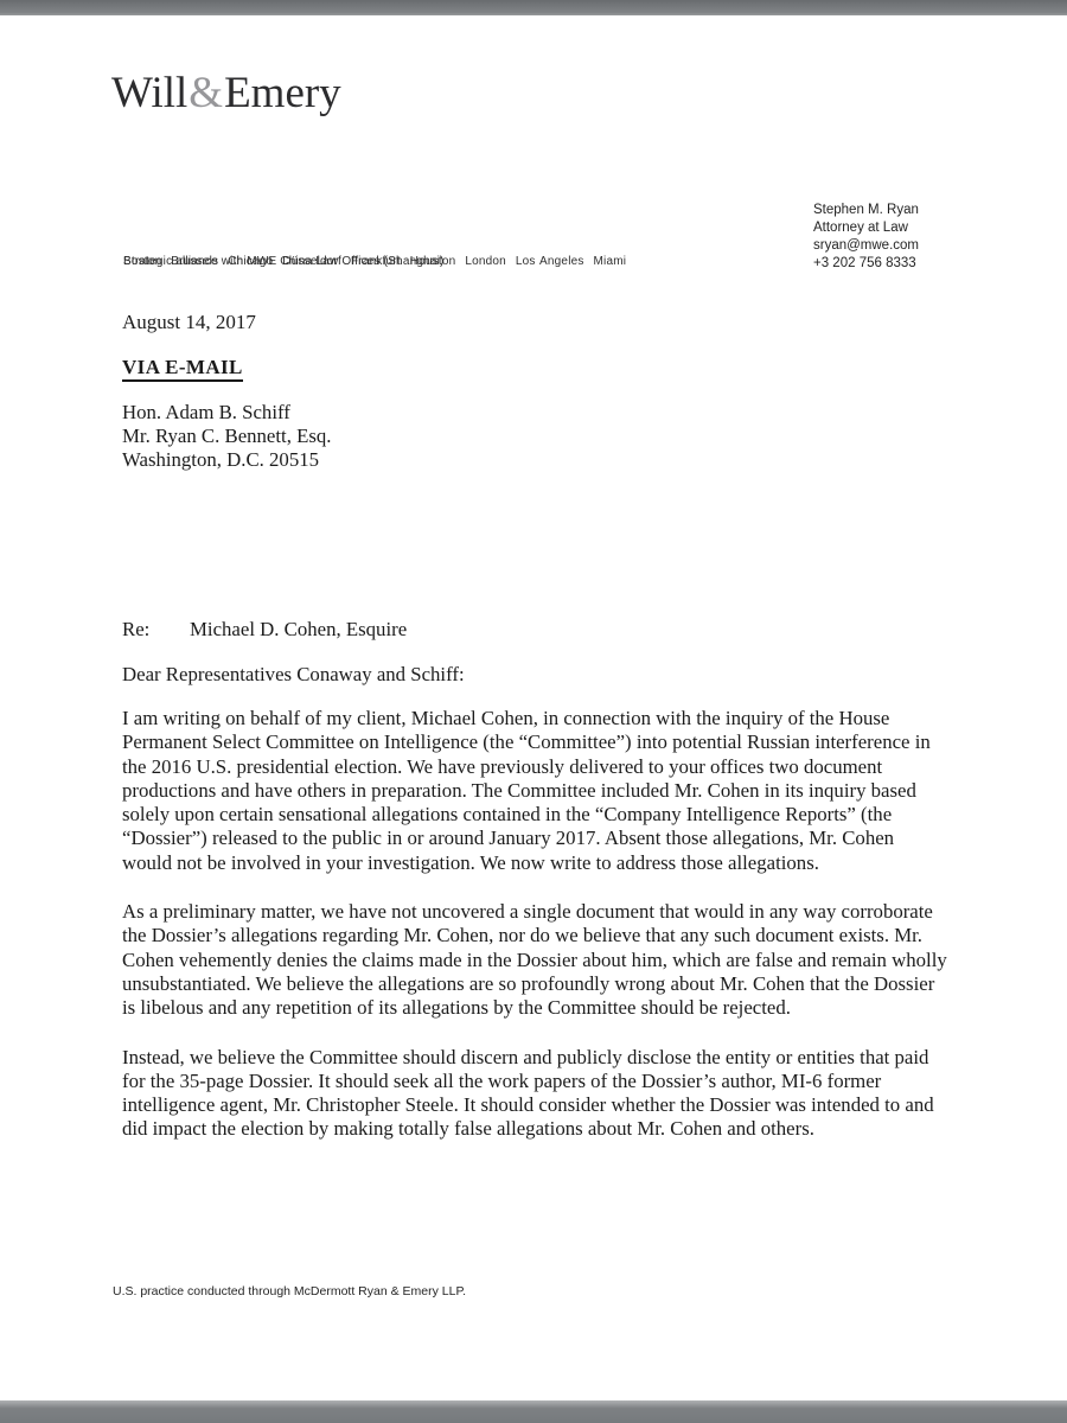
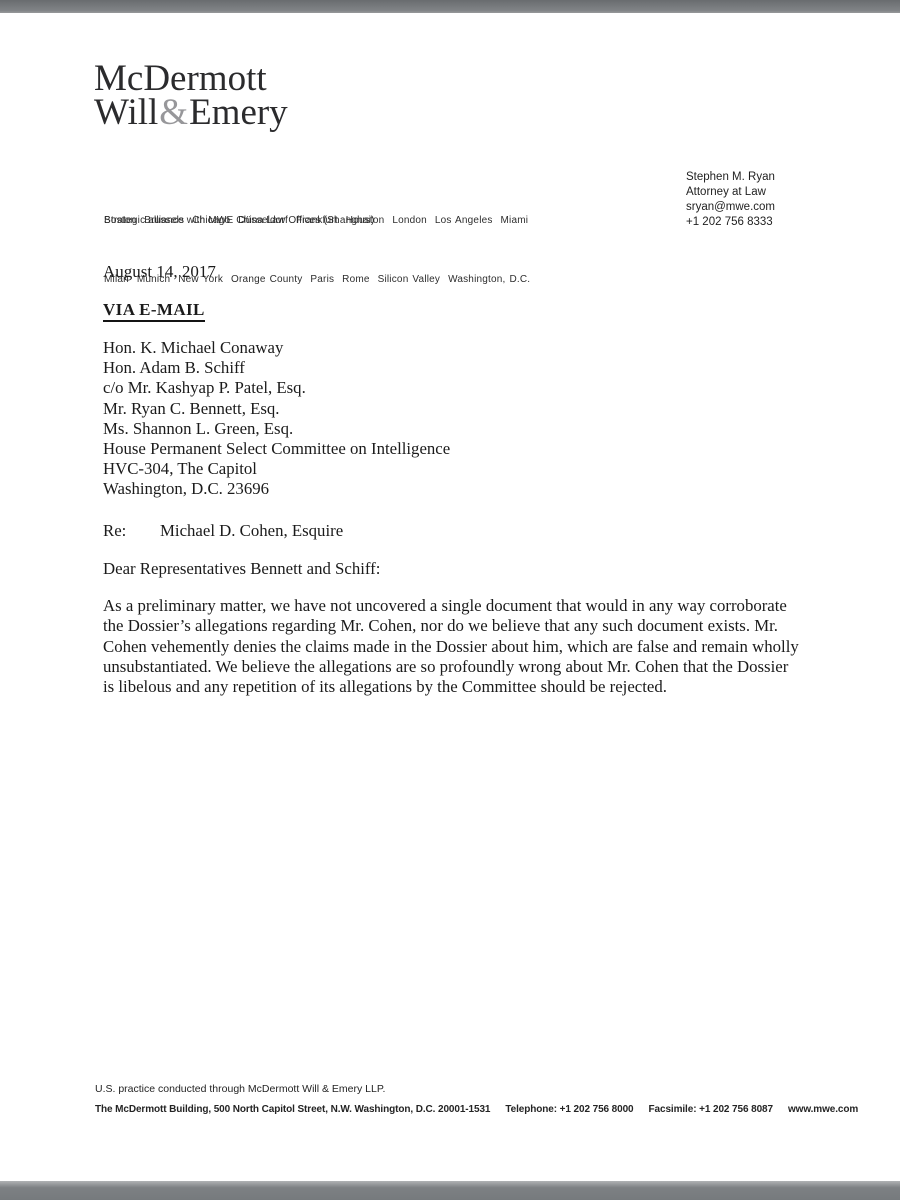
+ McDermott
  Will&Emery
  Boston Brussels Chicago Düsseldorf Frankfurt Houston London Los Angeles Miami
+ Milan Munich New York Orange County Paris Rome Silicon Valley Washington, D.C.
  Strategic alliance with MWE China Law Offices (Shanghai)
  Stephen M. Ryan
  Attorney at Law
  sryan@mwe.com
- +3 202 756 8333
+ +1 202 756 8333
  August 14, 2017
  VIA E-MAIL
+ Hon. K. Michael Conaway
  Hon. Adam B. Schiff
+ c/o Mr. Kashyap P. Patel, Esq.
  Mr. Ryan C. Bennett, Esq.
+ Ms. Shannon L. Green, Esq.
+ House Permanent Select Committee on Intelligence
+ HVC-304, The Capitol
- Washington, D.C. 20515
+ Washington, D.C. 23696
  Re: Michael D. Cohen, Esquire
- Dear Representatives Conaway and Schiff:
+ Dear Representatives Bennett and Schiff:
- I am writing on behalf of my client, Michael Cohen, in connection with the inquiry of the House Permanent Select Committee on Intelligence (the “Committee”) into potential Russian interference in the 2016 U.S. presidential election. We have previously delivered to your offices two document productions and have others in preparation. The Committee included Mr. Cohen in its inquiry based solely upon certain sensational allegations contained in the “Company Intelligence Reports” (the “Dossier”) released to the public in or around January 2017. Absent those allegations, Mr. Cohen would not be involved in your investigation. We now write to address those allegations.
  As a preliminary matter, we have not uncovered a single document that would in any way corroborate the Dossier’s allegations regarding Mr. Cohen, nor do we believe that any such document exists. Mr. Cohen vehemently denies the claims made in the Dossier about him, which are false and remain wholly unsubstantiated. We believe the allegations are so profoundly wrong about Mr. Cohen that the Dossier is libelous and any repetition of its allegations by the Committee should be rejected.
- Instead, we believe the Committee should discern and publicly disclose the entity or entities that paid for the 35-page Dossier. It should seek all the work papers of the Dossier’s author, MI-6 former intelligence agent, Mr. Christopher Steele. It should consider whether the Dossier was intended to and did impact the election by making totally false allegations about Mr. Cohen and others.
- U.S. practice conducted through McDermott Ryan & Emery LLP.
+ U.S. practice conducted through McDermott Will & Emery LLP.
+ The McDermott Building, 500 North Capitol Street, N.W. Washington, D.C. 20001-1531 Telephone: +1 202 756 8000 Facsimile: +1 202 756 8087 www.mwe.com
